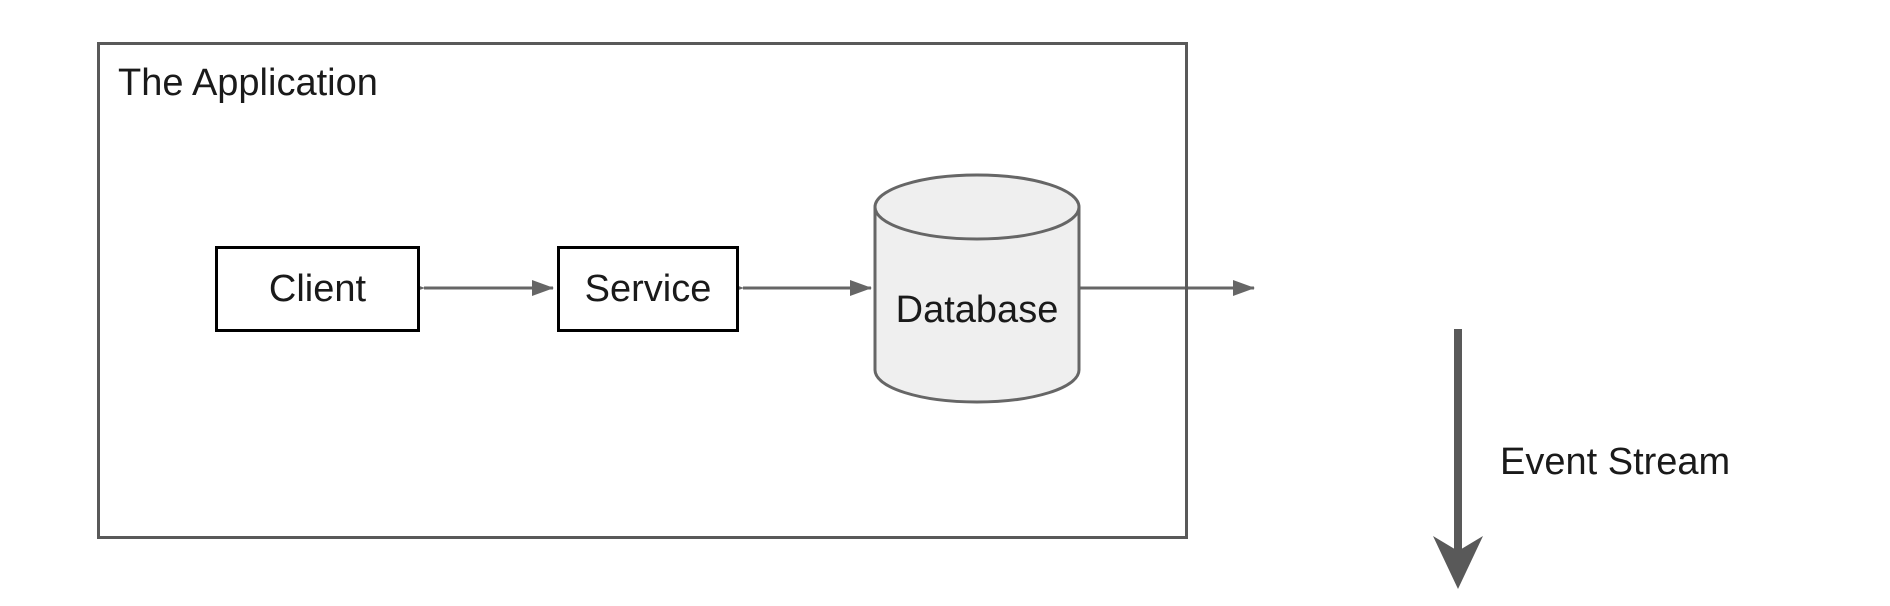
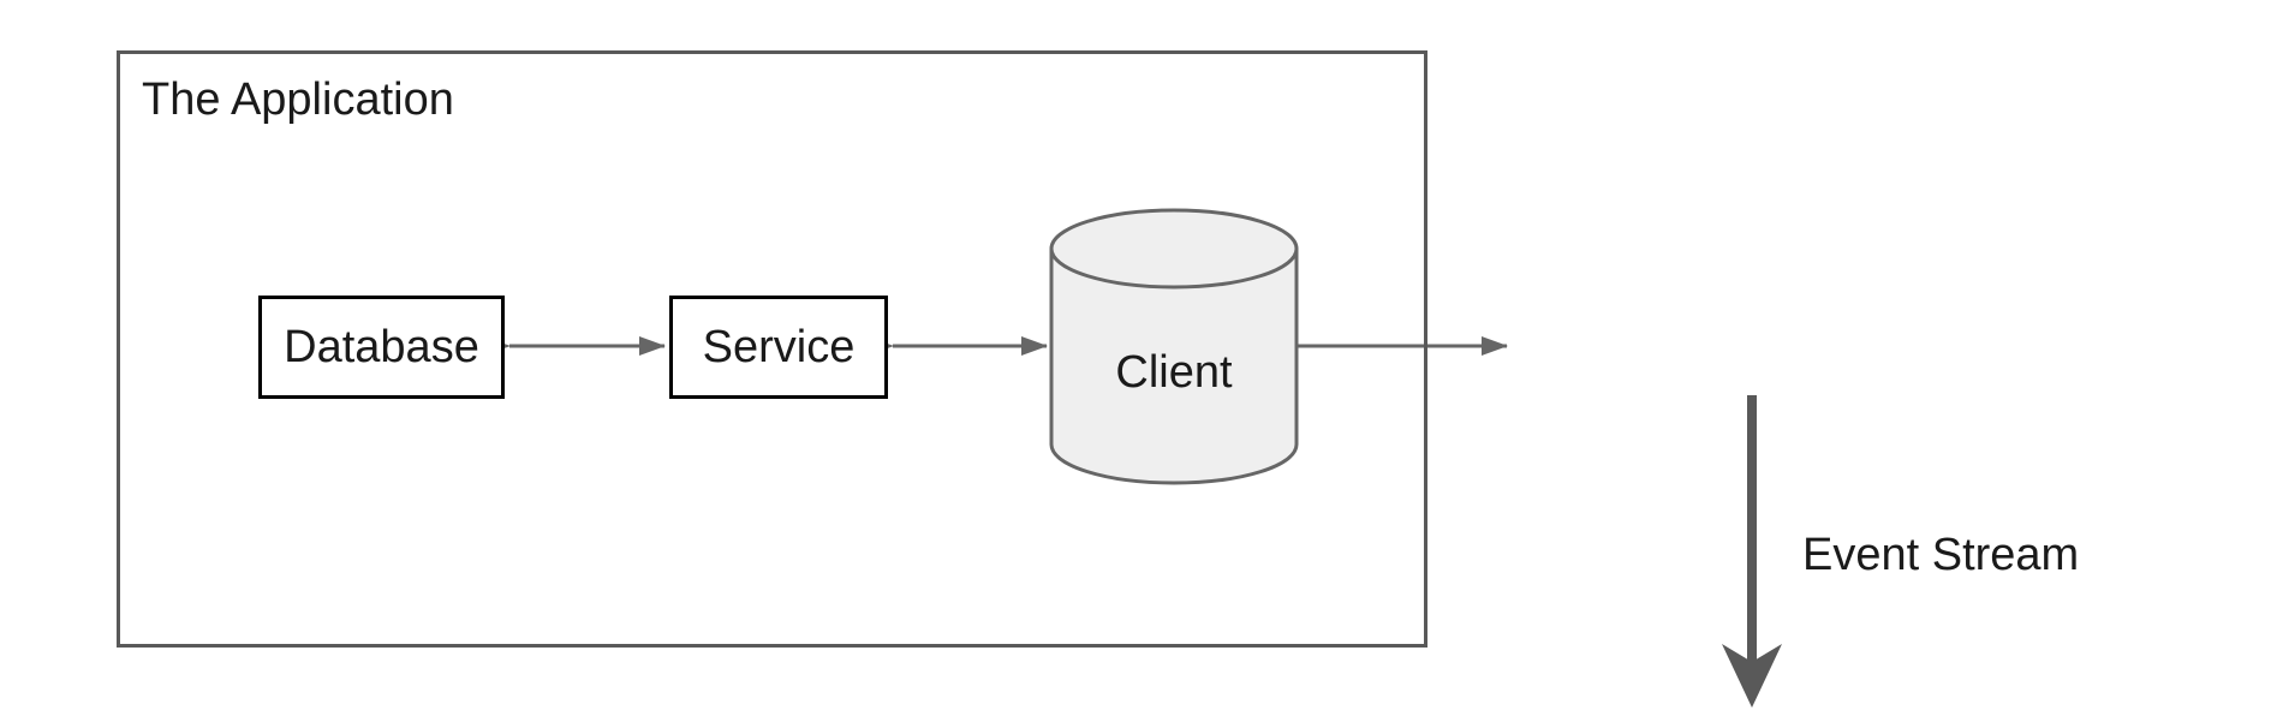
  The Application
- Client
+ Database
  Service
- Database
+ Client
  Event Stream
